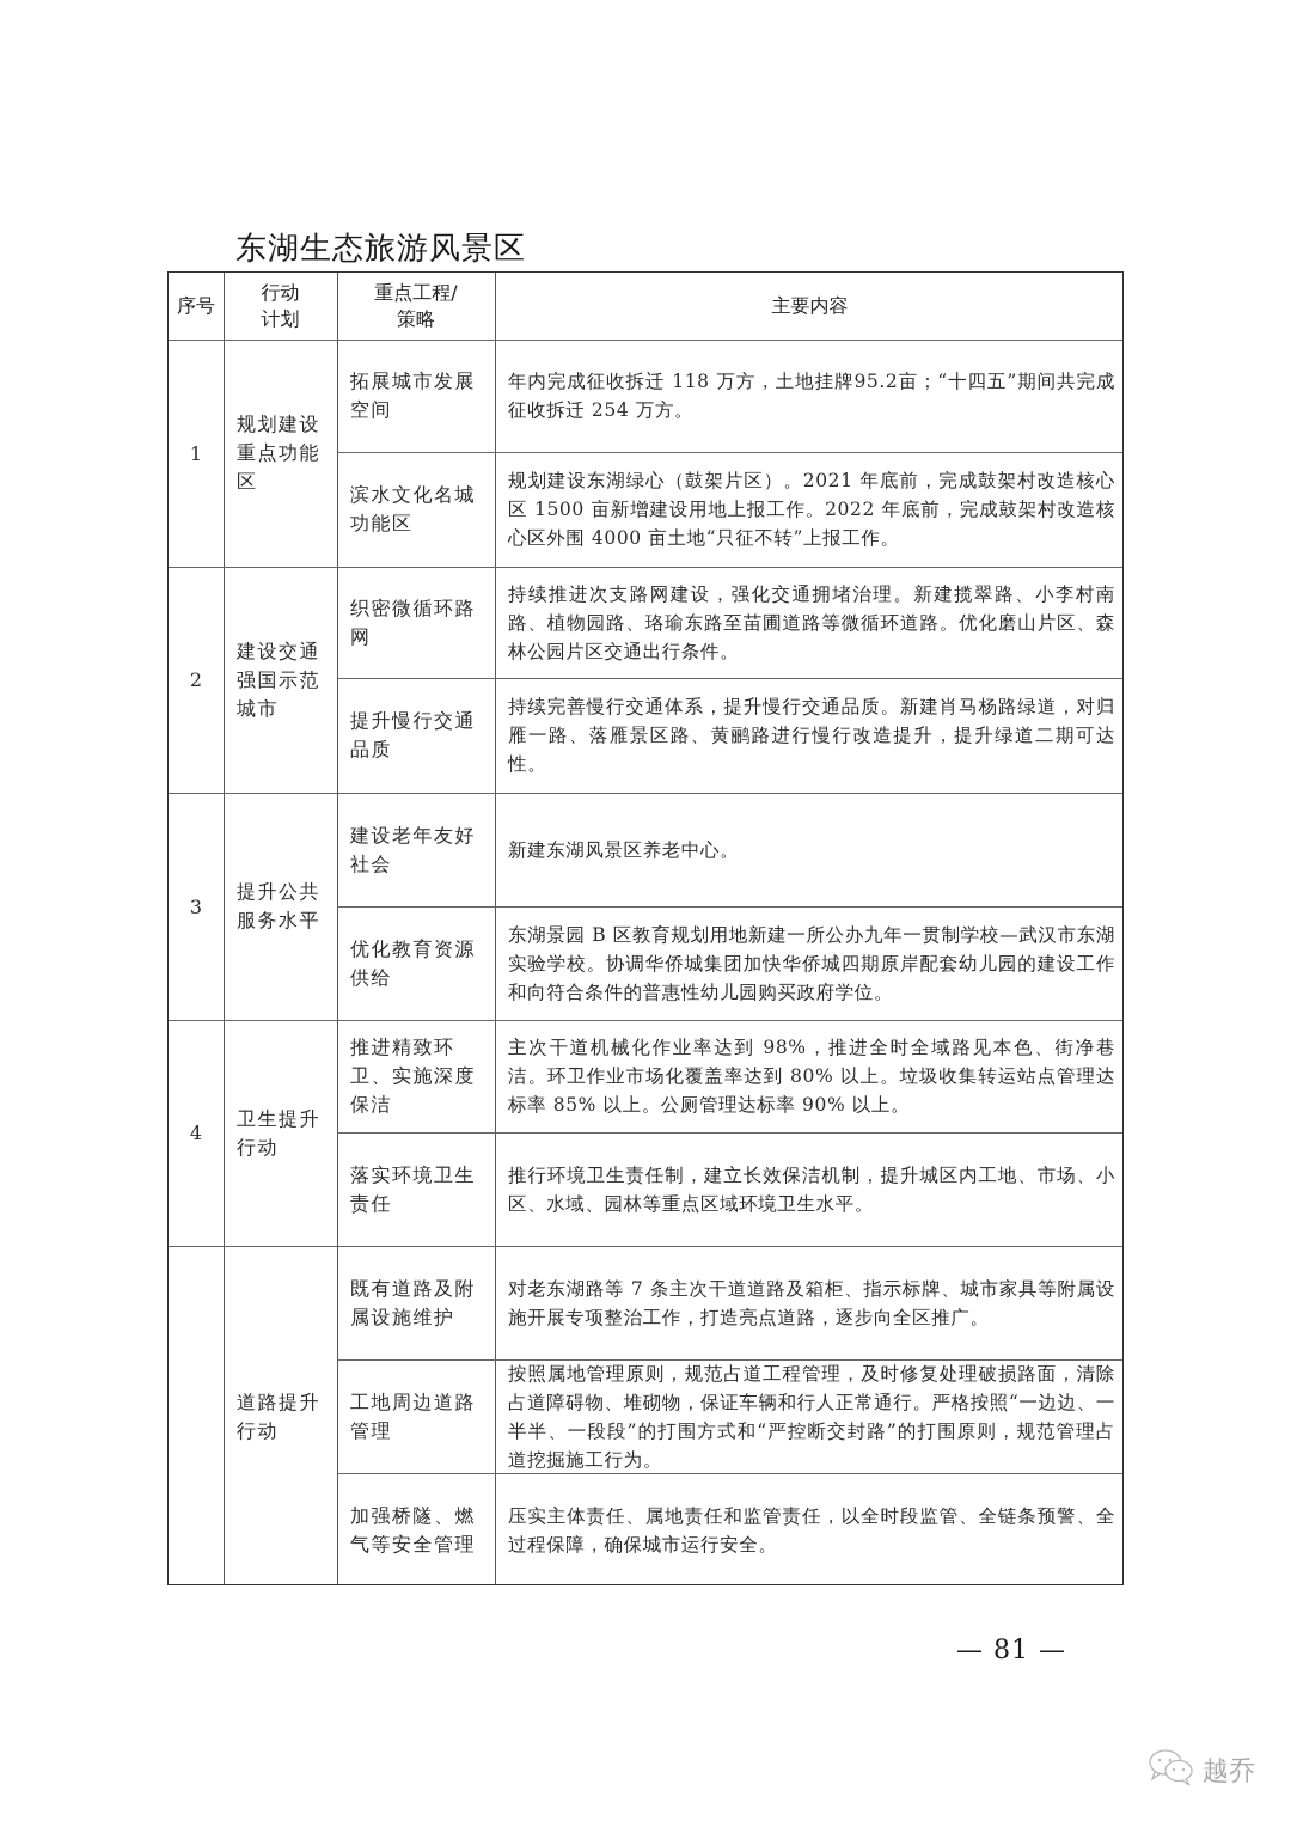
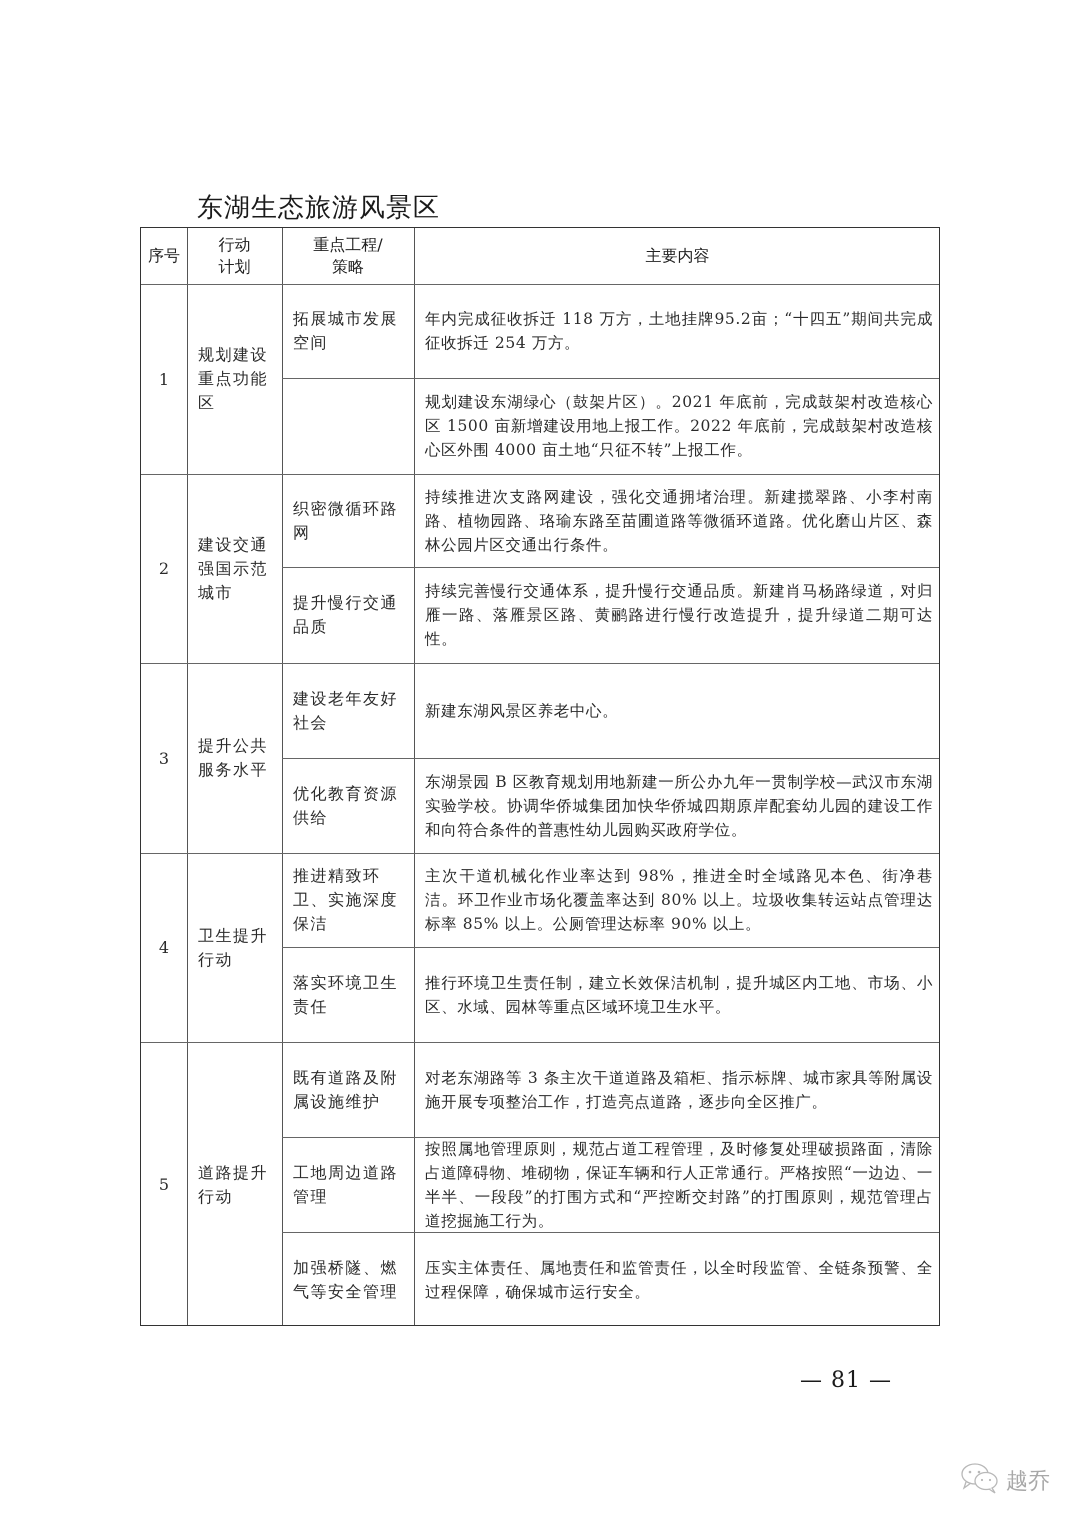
  东湖生态旅游风景区
  序号
  行动
  计划
  重点工程/
  策略
  主要内容
  1
  规划建设重点功能区
  拓展城市发展空间
  年内完成征收拆迁 118 万方，土地挂牌95.2亩；“十四五”期间共完成征收拆迁 254 万方。
- 滨水文化名城功能区
  规划建设东湖绿心（鼓架片区）。2021 年底前，完成鼓架村改造核心区 1500 亩新增建设用地上报工作。2022 年底前，完成鼓架村改造核心区外围 4000 亩土地“只征不转”上报工作。
  2
  建设交通强国示范城市
  织密微循环路网
  持续推进次支路网建设，强化交通拥堵治理。新建揽翠路、小李村南路、植物园路、珞瑜东路至苗圃道路等微循环道路。优化磨山片区、森林公园片区交通出行条件。
  提升慢行交通品质
  持续完善慢行交通体系，提升慢行交通品质。新建肖马杨路绿道，对归雁一路、落雁景区路、黄鹂路进行慢行改造提升，提升绿道二期可达性。
  3
  提升公共服务水平
  建设老年友好社会
  新建东湖风景区养老中心。
  优化教育资源供给
  东湖景园 B 区教育规划用地新建一所公办九年一贯制学校—武汉市东湖实验学校。协调华侨城集团加快华侨城四期原岸配套幼儿园的建设工作和向符合条件的普惠性幼儿园购买政府学位。
  4
  卫生提升行动
  推进精致环卫、实施深度保洁
  主次干道机械化作业率达到 98%，推进全时全域路见本色、街净巷洁。环卫作业市场化覆盖率达到 80% 以上。垃圾收集转运站点管理达标率 85% 以上。公厕管理达标率 90% 以上。
  落实环境卫生责任
  推行环境卫生责任制，建立长效保洁机制，提升城区内工地、市场、小区、水域、园林等重点区域环境卫生水平。
+ 5
  道路提升行动
  既有道路及附属设施维护
- 对老东湖路等 7 条主次干道道路及箱柜、指示标牌、城市家具等附属设施开展专项整治工作，打造亮点道路，逐步向全区推广。
+ 对老东湖路等 3 条主次干道道路及箱柜、指示标牌、城市家具等附属设施开展专项整治工作，打造亮点道路，逐步向全区推广。
  工地周边道路管理
  按照属地管理原则，规范占道工程管理，及时修复处理破损路面，清除占道障碍物、堆砌物，保证车辆和行人正常通行。严格按照“一边边、一半半、一段段”的打围方式和“严控断交封路”的打围原则，规范管理占道挖掘施工行为。
  加强桥隧、燃气等安全管理
  压实主体责任、属地责任和监管责任，以全时段监管、全链条预警、全过程保障，确保城市运行安全。
  — 81 —
  越乔
